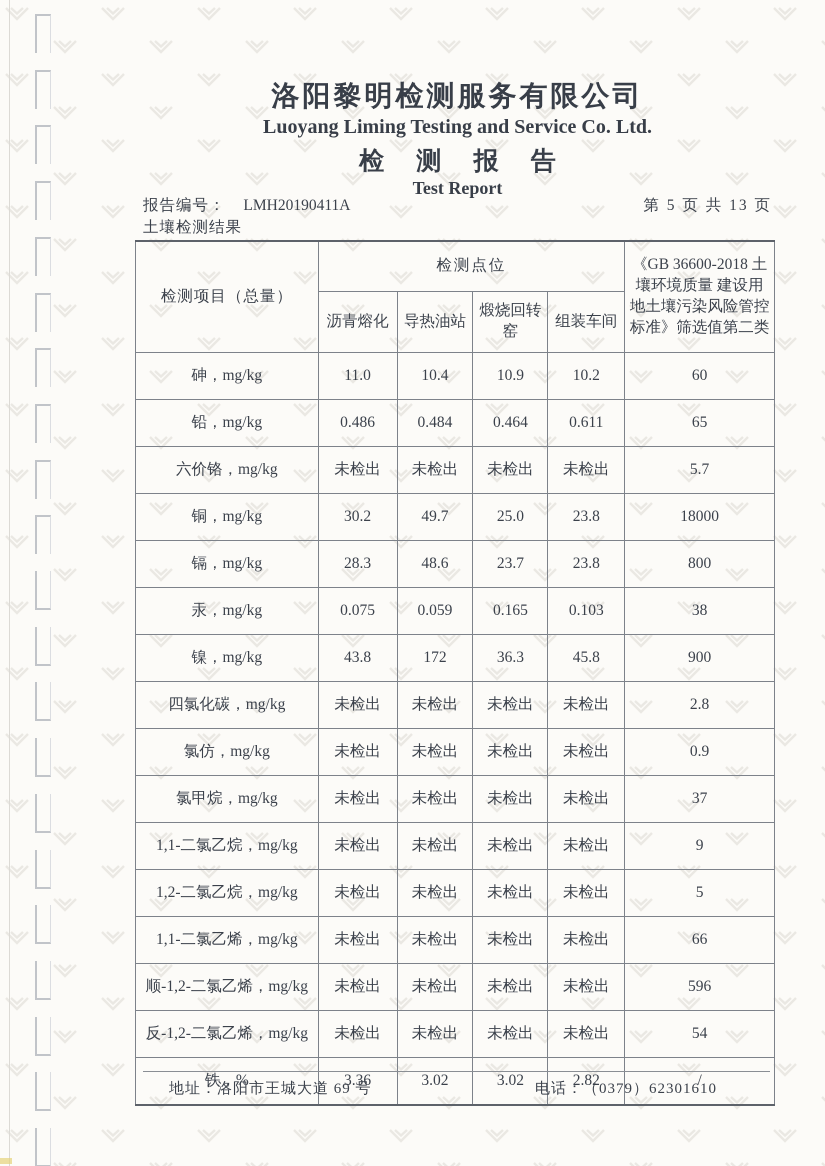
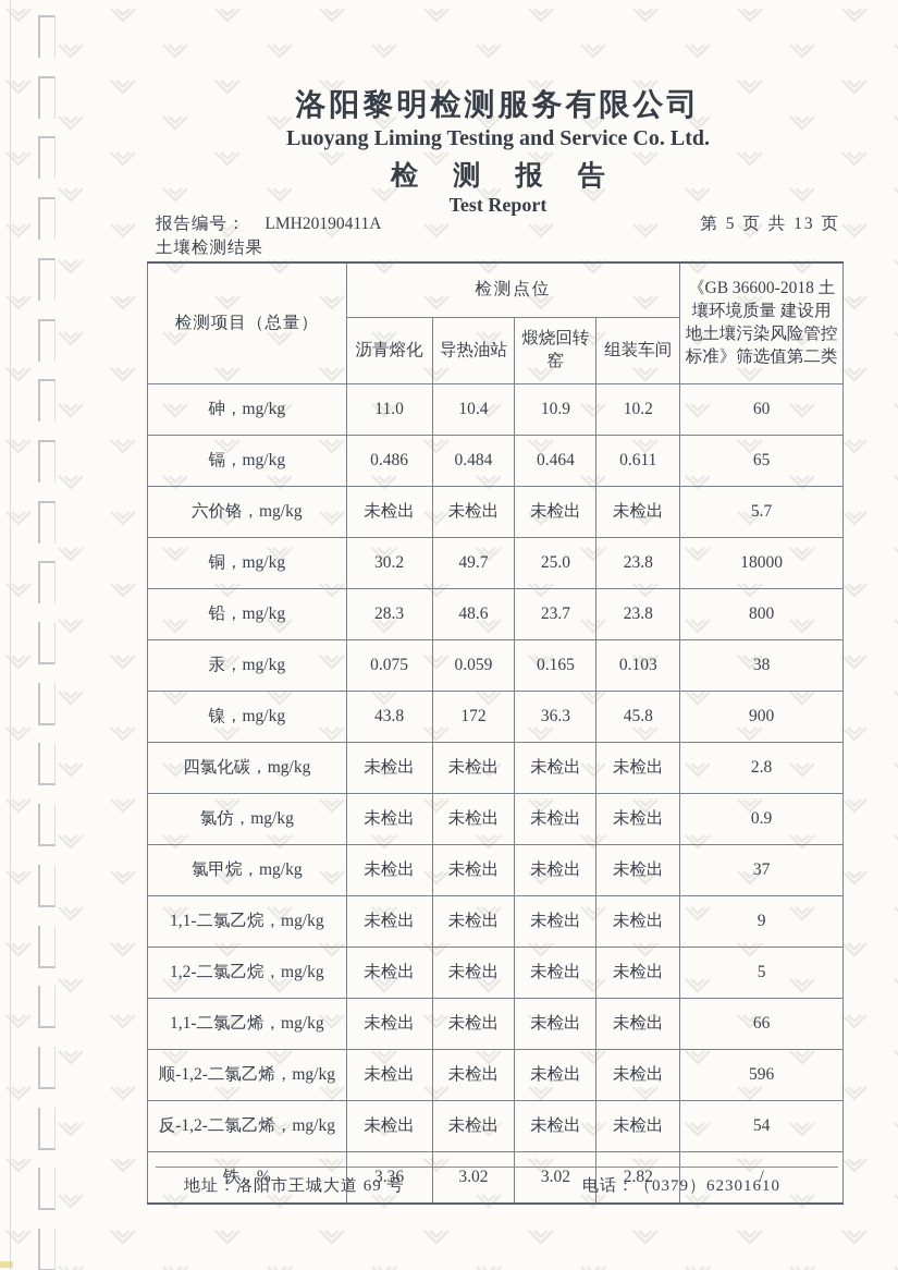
  洛阳黎明检测服务有限公司
  Luoyang Liming Testing and Service Co. Ltd.
  检 测 报 告
  Test Report
  报告编号： LMH20190411A
  第 5 页 共 13 页
  土壤检测结果
  检测项目（总量）	检测点位	《GB 36600-2018 土壤环境质量 建设用地土壤污染风险管控标准》筛选值第二类
  沥青熔化	导热油站	煅烧回转窑	组装车间
  砷，mg/kg	11.0	10.4	10.9	10.2	60
- 铅，mg/kg	0.486	0.484	0.464	0.611	65
+ 镉，mg/kg	0.486	0.484	0.464	0.611	65
  六价铬，mg/kg	未检出	未检出	未检出	未检出	5.7
  铜，mg/kg	30.2	49.7	25.0	23.8	18000
- 镉，mg/kg	28.3	48.6	23.7	23.8	800
+ 铅，mg/kg	28.3	48.6	23.7	23.8	800
  汞，mg/kg	0.075	0.059	0.165	0.103	38
  镍，mg/kg	43.8	172	36.3	45.8	900
  四氯化碳，mg/kg	未检出	未检出	未检出	未检出	2.8
  氯仿，mg/kg	未检出	未检出	未检出	未检出	0.9
  氯甲烷，mg/kg	未检出	未检出	未检出	未检出	37
  1,1-二氯乙烷，mg/kg	未检出	未检出	未检出	未检出	9
  1,2-二氯乙烷，mg/kg	未检出	未检出	未检出	未检出	5
  1,1-二氯乙烯，mg/kg	未检出	未检出	未检出	未检出	66
  顺-1,2-二氯乙烯，mg/kg	未检出	未检出	未检出	未检出	596
  反-1,2-二氯乙烯，mg/kg	未检出	未检出	未检出	未检出	54
  铁，%	3.36	3.02	3.02	2.82	/
  地址：洛阳市王城大道 69 号
  电话：（0379）62301610
